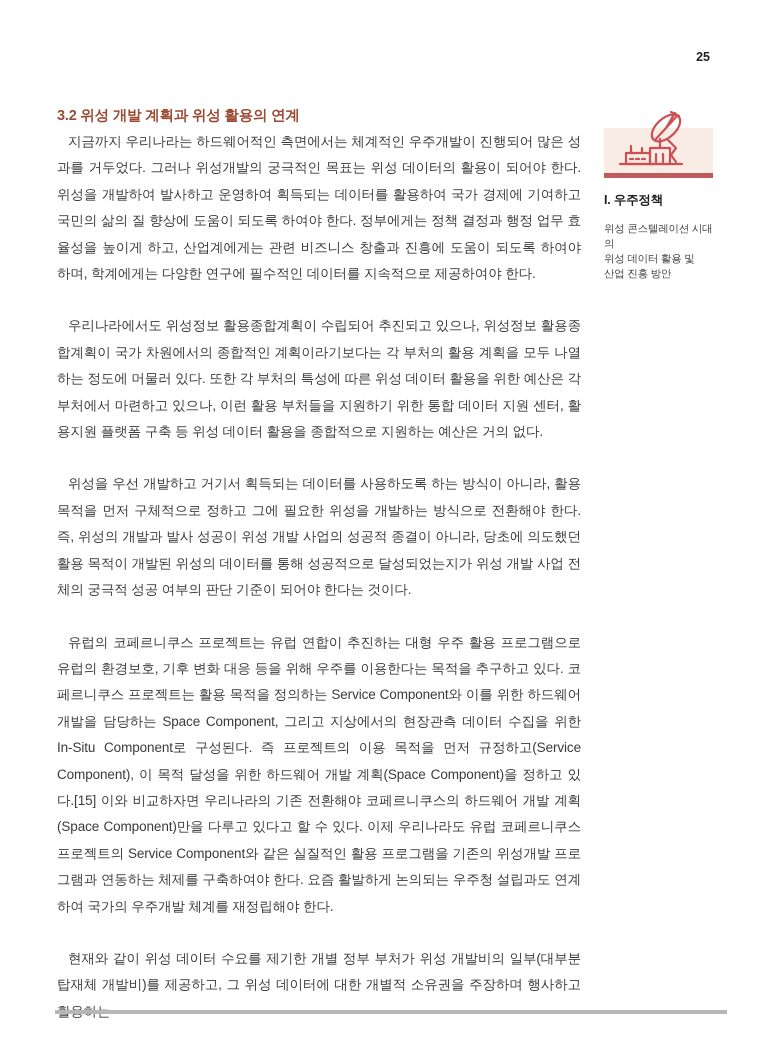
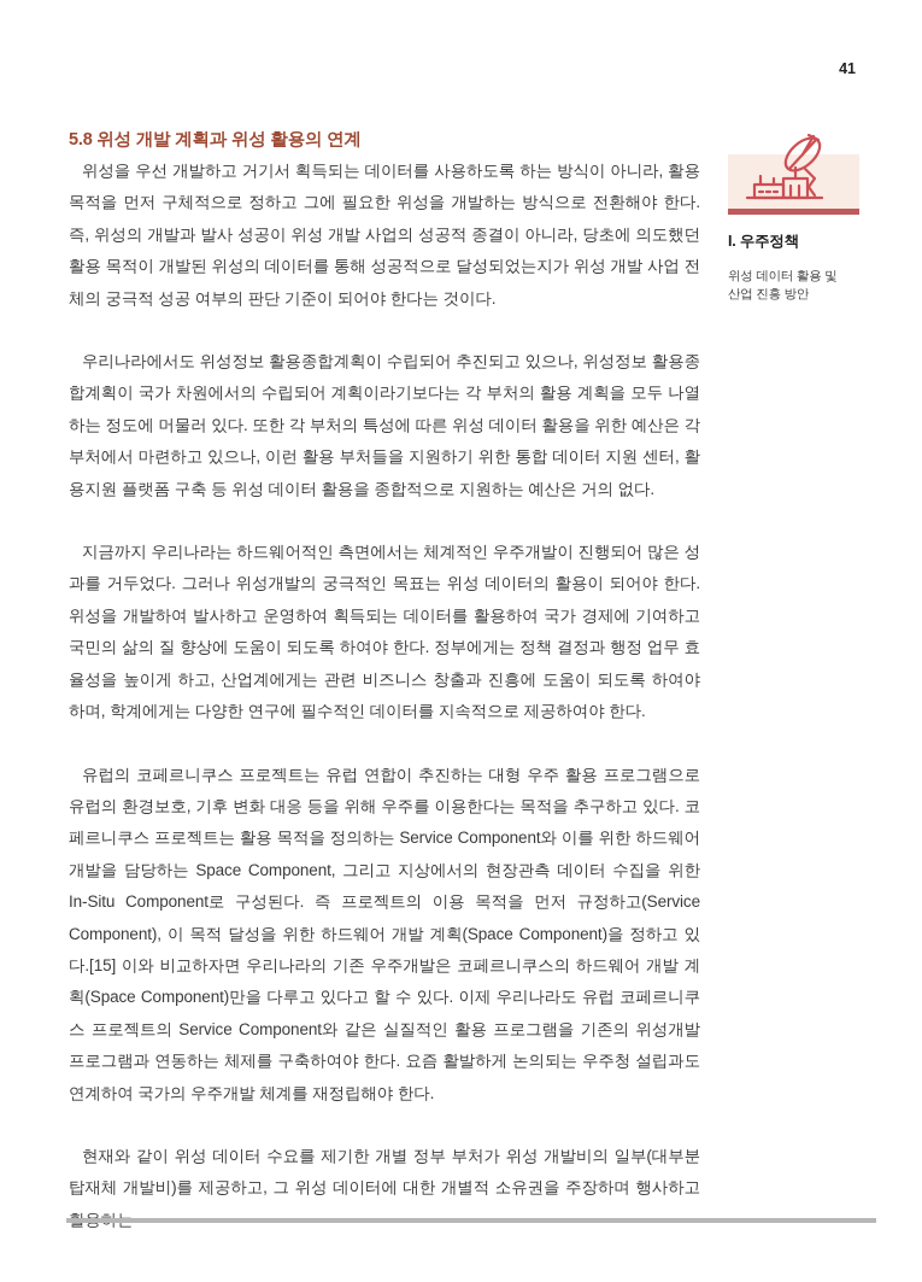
- 25
+ 41
- 3.2 위성 개발 계획과 위성 활용의 연계
+ 5.8 위성 개발 계획과 위성 활용의 연계
- 지금까지 우리나라는 하드웨어적인 측면에서는 체계적인 우주개발이 진행되어 많은 성과를 거두었다. 그러나 위성개발의 궁극적인 목표는 위성 데이터의 활용이 되어야 한다. 위성을 개발하여 발사하고 운영하여 획득되는 데이터를 활용하여 국가 경제에 기여하고 국민의 삶의 질 향상에 도움이 되도록 하여야 한다. 정부에게는 정책 결정과 행정 업무 효율성을 높이게 하고, 산업계에게는 관련 비즈니스 창출과 진흥에 도움이 되도록 하여야 하며, 학계에게는 다양한 연구에 필수적인 데이터를 지속적으로 제공하여야 한다.
+ 위성을 우선 개발하고 거기서 획득되는 데이터를 사용하도록 하는 방식이 아니라, 활용 목적을 먼저 구체적으로 정하고 그에 필요한 위성을 개발하는 방식으로 전환해야 한다. 즉, 위성의 개발과 발사 성공이 위성 개발 사업의 성공적 종결이 아니라, 당초에 의도했던 활용 목적이 개발된 위성의 데이터를 통해 성공적으로 달성되었는지가 위성 개발 사업 전체의 궁극적 성공 여부의 판단 기준이 되어야 한다는 것이다.
- 우리나라에서도 위성정보 활용종합계획이 수립되어 추진되고 있으나, 위성정보 활용종합계획이 국가 차원에서의 종합적인 계획이라기보다는 각 부처의 활용 계획을 모두 나열하는 정도에 머물러 있다. 또한 각 부처의 특성에 따른 위성 데이터 활용을 위한 예산은 각 부처에서 마련하고 있으나, 이런 활용 부처들을 지원하기 위한 통합 데이터 지원 센터, 활용지원 플랫폼 구축 등 위성 데이터 활용을 종합적으로 지원하는 예산은 거의 없다.
+ 우리나라에서도 위성정보 활용종합계획이 수립되어 추진되고 있으나, 위성정보 활용종합계획이 국가 차원에서의 수립되어 계획이라기보다는 각 부처의 활용 계획을 모두 나열하는 정도에 머물러 있다. 또한 각 부처의 특성에 따른 위성 데이터 활용을 위한 예산은 각 부처에서 마련하고 있으나, 이런 활용 부처들을 지원하기 위한 통합 데이터 지원 센터, 활용지원 플랫폼 구축 등 위성 데이터 활용을 종합적으로 지원하는 예산은 거의 없다.
- 위성을 우선 개발하고 거기서 획득되는 데이터를 사용하도록 하는 방식이 아니라, 활용 목적을 먼저 구체적으로 정하고 그에 필요한 위성을 개발하는 방식으로 전환해야 한다. 즉, 위성의 개발과 발사 성공이 위성 개발 사업의 성공적 종결이 아니라, 당초에 의도했던 활용 목적이 개발된 위성의 데이터를 통해 성공적으로 달성되었는지가 위성 개발 사업 전체의 궁극적 성공 여부의 판단 기준이 되어야 한다는 것이다.
+ 지금까지 우리나라는 하드웨어적인 측면에서는 체계적인 우주개발이 진행되어 많은 성과를 거두었다. 그러나 위성개발의 궁극적인 목표는 위성 데이터의 활용이 되어야 한다. 위성을 개발하여 발사하고 운영하여 획득되는 데이터를 활용하여 국가 경제에 기여하고 국민의 삶의 질 향상에 도움이 되도록 하여야 한다. 정부에게는 정책 결정과 행정 업무 효율성을 높이게 하고, 산업계에게는 관련 비즈니스 창출과 진흥에 도움이 되도록 하여야 하며, 학계에게는 다양한 연구에 필수적인 데이터를 지속적으로 제공하여야 한다.
- 유럽의 코페르니쿠스 프로젝트는 유럽 연합이 추진하는 대형 우주 활용 프로그램으로 유럽의 환경보호, 기후 변화 대응 등을 위해 우주를 이용한다는 목적을 추구하고 있다. 코페르니쿠스 프로젝트는 활용 목적을 정의하는 Service Component와 이를 위한 하드웨어 개발을 담당하는 Space Component, 그리고 지상에서의 현장관측 데이터 수집을 위한 In-Situ Component로 구성된다. 즉 프로젝트의 이용 목적을 먼저 규정하고(Service Component), 이 목적 달성을 위한 하드웨어 개발 계획(Space Component)을 정하고 있다.[15] 이와 비교하자면 우리나라의 기존 전환해야 코페르니쿠스의 하드웨어 개발 계획(Space Component)만을 다루고 있다고 할 수 있다. 이제 우리나라도 유럽 코페르니쿠스 프로젝트의 Service Component와 같은 실질적인 활용 프로그램을 기존의 위성개발 프로그램과 연동하는 체제를 구축하여야 한다. 요즘 활발하게 논의되는 우주청 설립과도 연계하여 국가의 우주개발 체계를 재정립해야 한다.
+ 유럽의 코페르니쿠스 프로젝트는 유럽 연합이 추진하는 대형 우주 활용 프로그램으로 유럽의 환경보호, 기후 변화 대응 등을 위해 우주를 이용한다는 목적을 추구하고 있다. 코페르니쿠스 프로젝트는 활용 목적을 정의하는 Service Component와 이를 위한 하드웨어 개발을 담당하는 Space Component, 그리고 지상에서의 현장관측 데이터 수집을 위한 In-Situ Component로 구성된다. 즉 프로젝트의 이용 목적을 먼저 규정하고(Service Component), 이 목적 달성을 위한 하드웨어 개발 계획(Space Component)을 정하고 있다.[15] 이와 비교하자면 우리나라의 기존 우주개발은 코페르니쿠스의 하드웨어 개발 계획(Space Component)만을 다루고 있다고 할 수 있다. 이제 우리나라도 유럽 코페르니쿠스 프로젝트의 Service Component와 같은 실질적인 활용 프로그램을 기존의 위성개발 프로그램과 연동하는 체제를 구축하여야 한다. 요즘 활발하게 논의되는 우주청 설립과도 연계하여 국가의 우주개발 체계를 재정립해야 한다.
  현재와 같이 위성 데이터 수요를 제기한 개별 정부 부처가 위성 개발비의 일부(대부분 탑재체 개발비)를 제공하고, 그 위성 데이터에 대한 개별적 소유권을 주장하며 행사하고
  I. 우주정책
- 위성 콘스텔레이션 시대의
  위성 데이터 활용 및
  산업 진흥 방안
